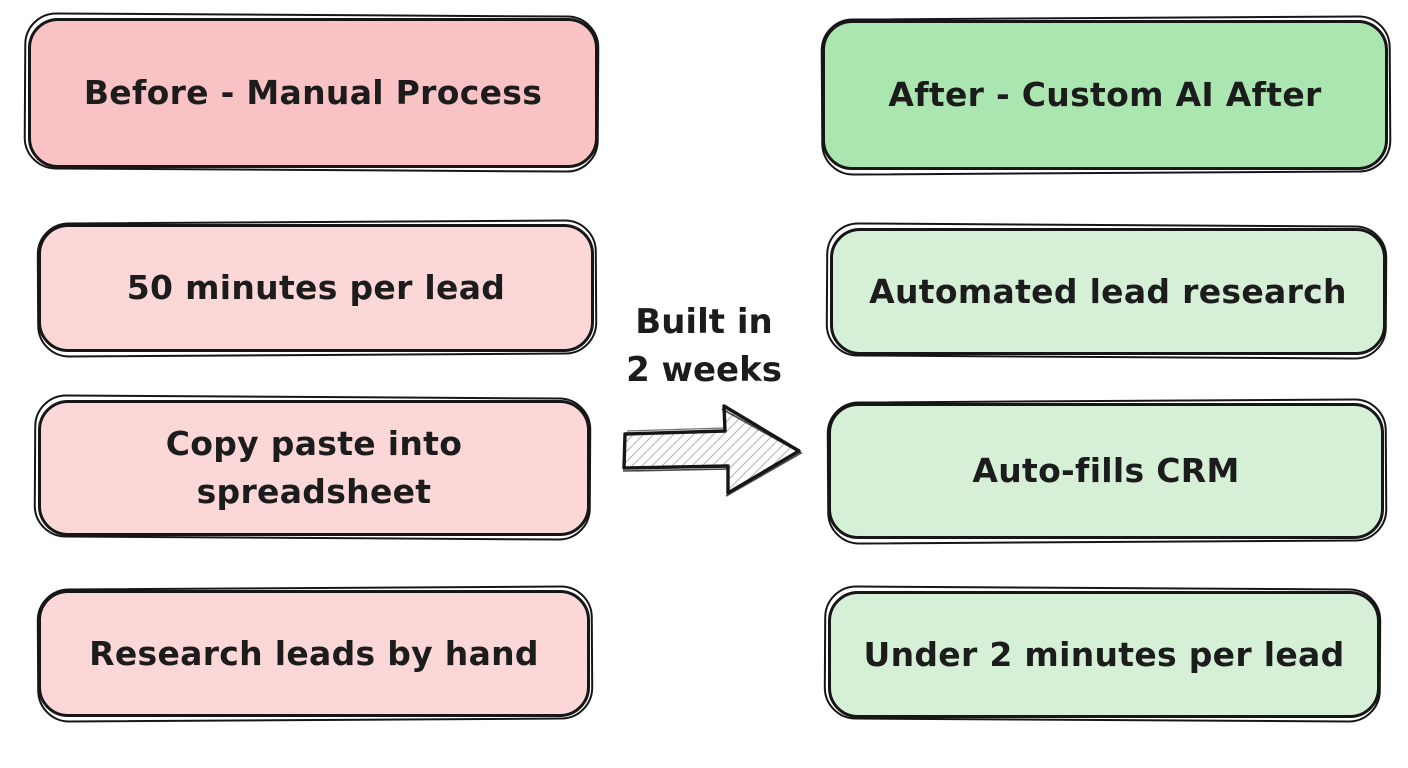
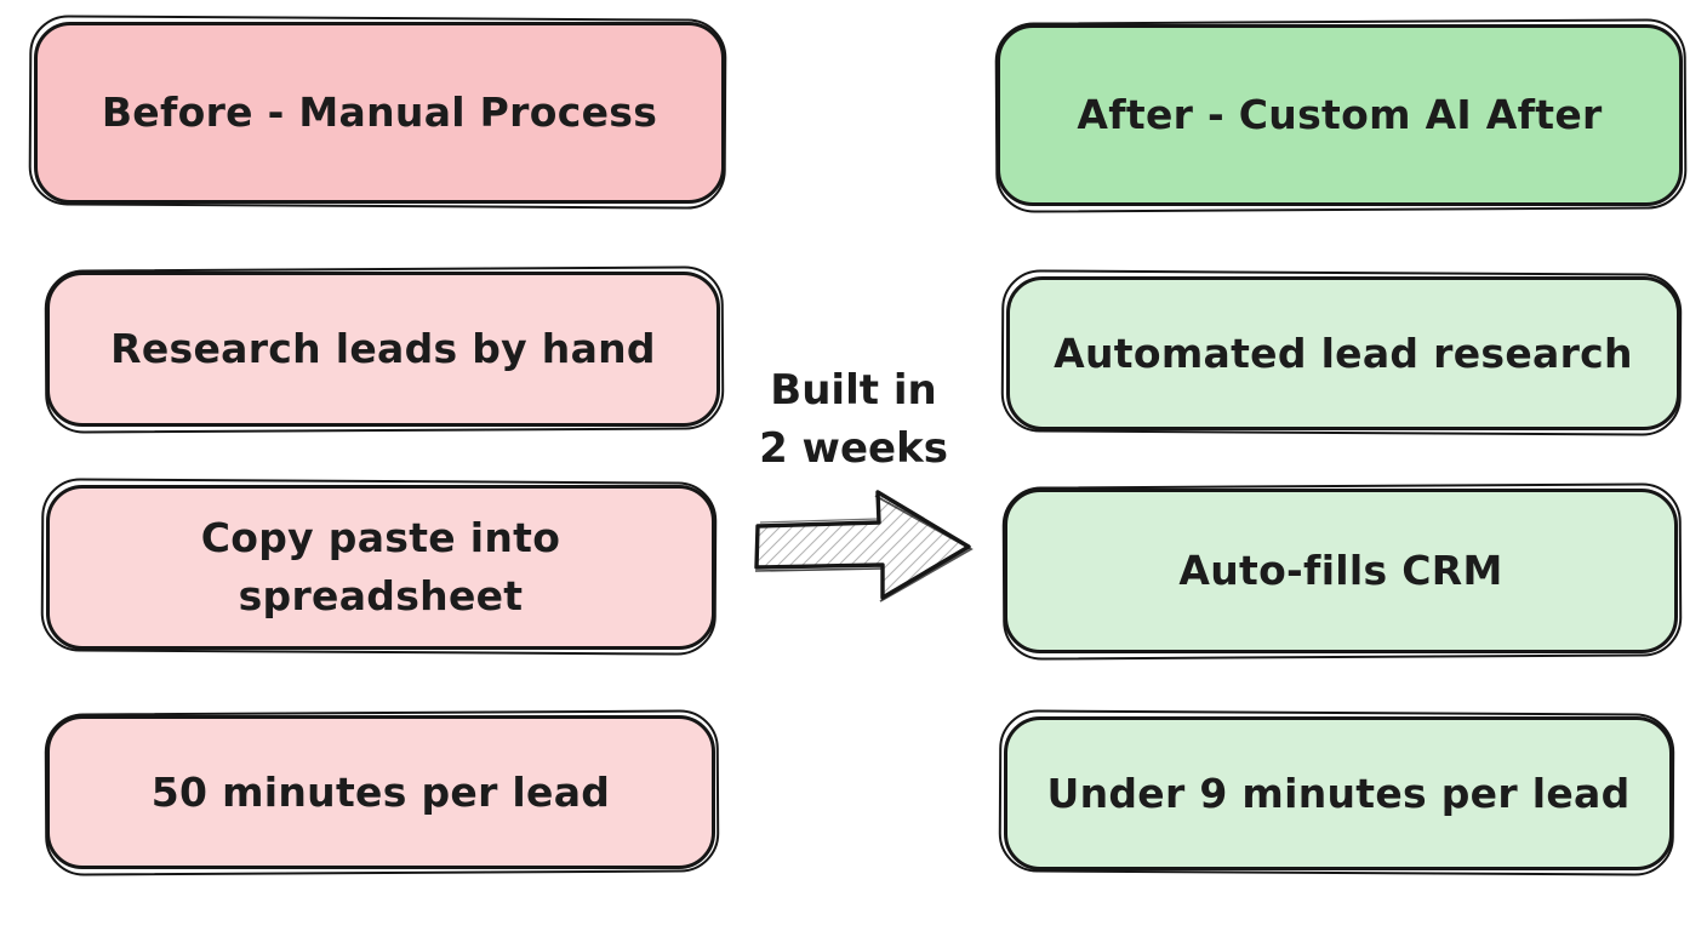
  Before - Manual Process
- 50 minutes per lead
+ Research leads by hand
  Copy paste into spreadsheet
- Research leads by hand
+ 50 minutes per lead
  After - Custom AI After
  Automated lead research
  Auto-fills CRM
- Under 2 minutes per lead
+ Under 9 minutes per lead
  Built in
  2 weeks
